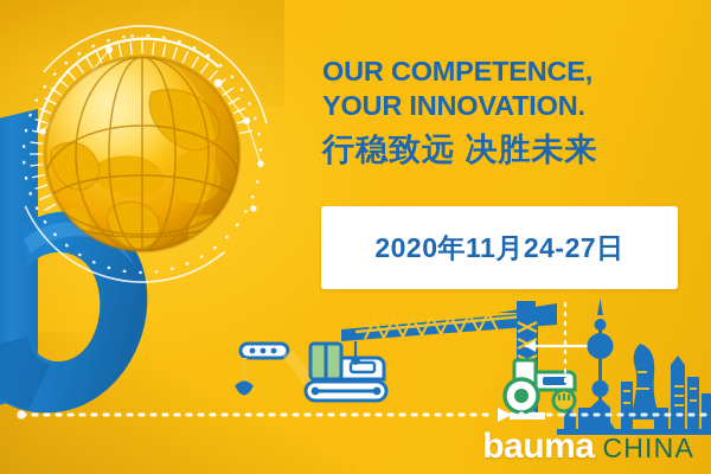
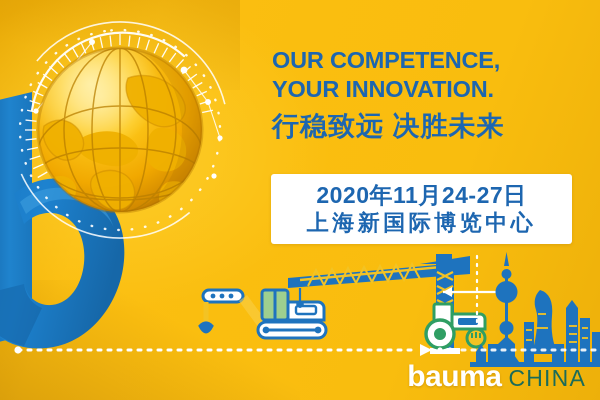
  OUR COMPETENCE,
  YOUR INNOVATION.
  行稳致远 决胜未来
  2020年11月24-27日
+ 上海新国际博览中心
  bauma
  CHINA
